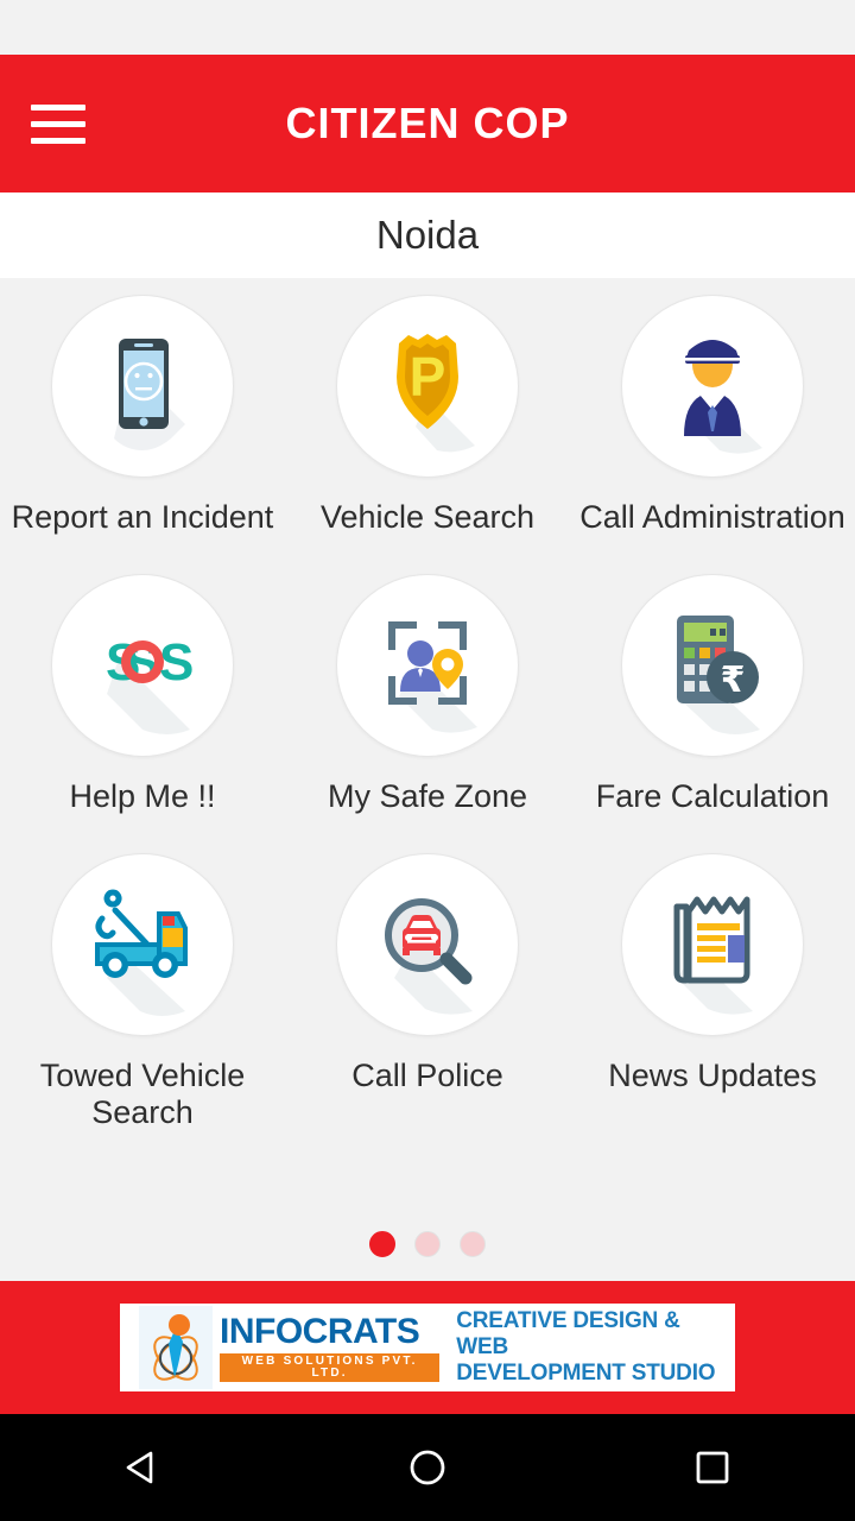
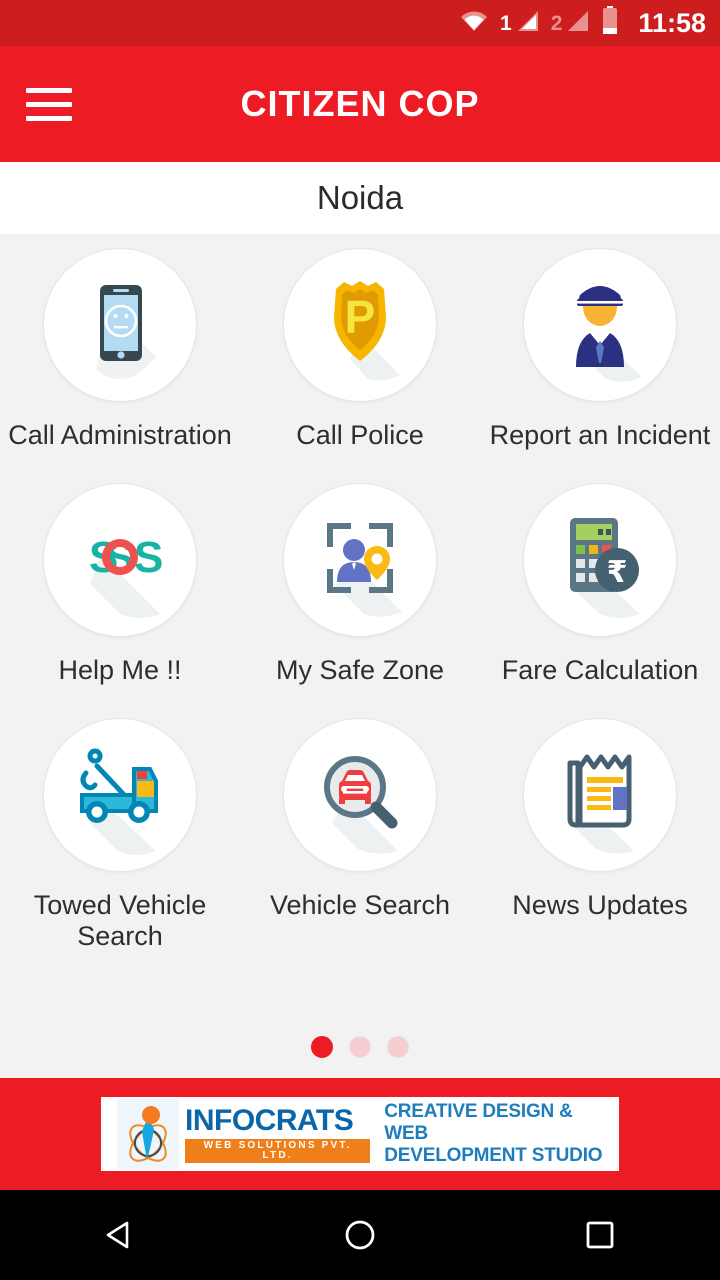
+ 1
+ 2
+ 11:58
  CITIZEN COP
  Noida
- Report an Incident
+ Call Administration
  P
- Vehicle Search
+ Call Police
- Call Administration
+ Report an Incident
  S
  S
  Help Me !!
  My Safe Zone
  ₹
  Fare Calculation
  Towed Vehicle Search
- Call Police
+ Vehicle Search
  News Updates
  INFOCRATS
  WEB SOLUTIONS PVT. LTD.
  CREATIVE DESIGN & WEB
  DEVELOPMENT STUDIO
